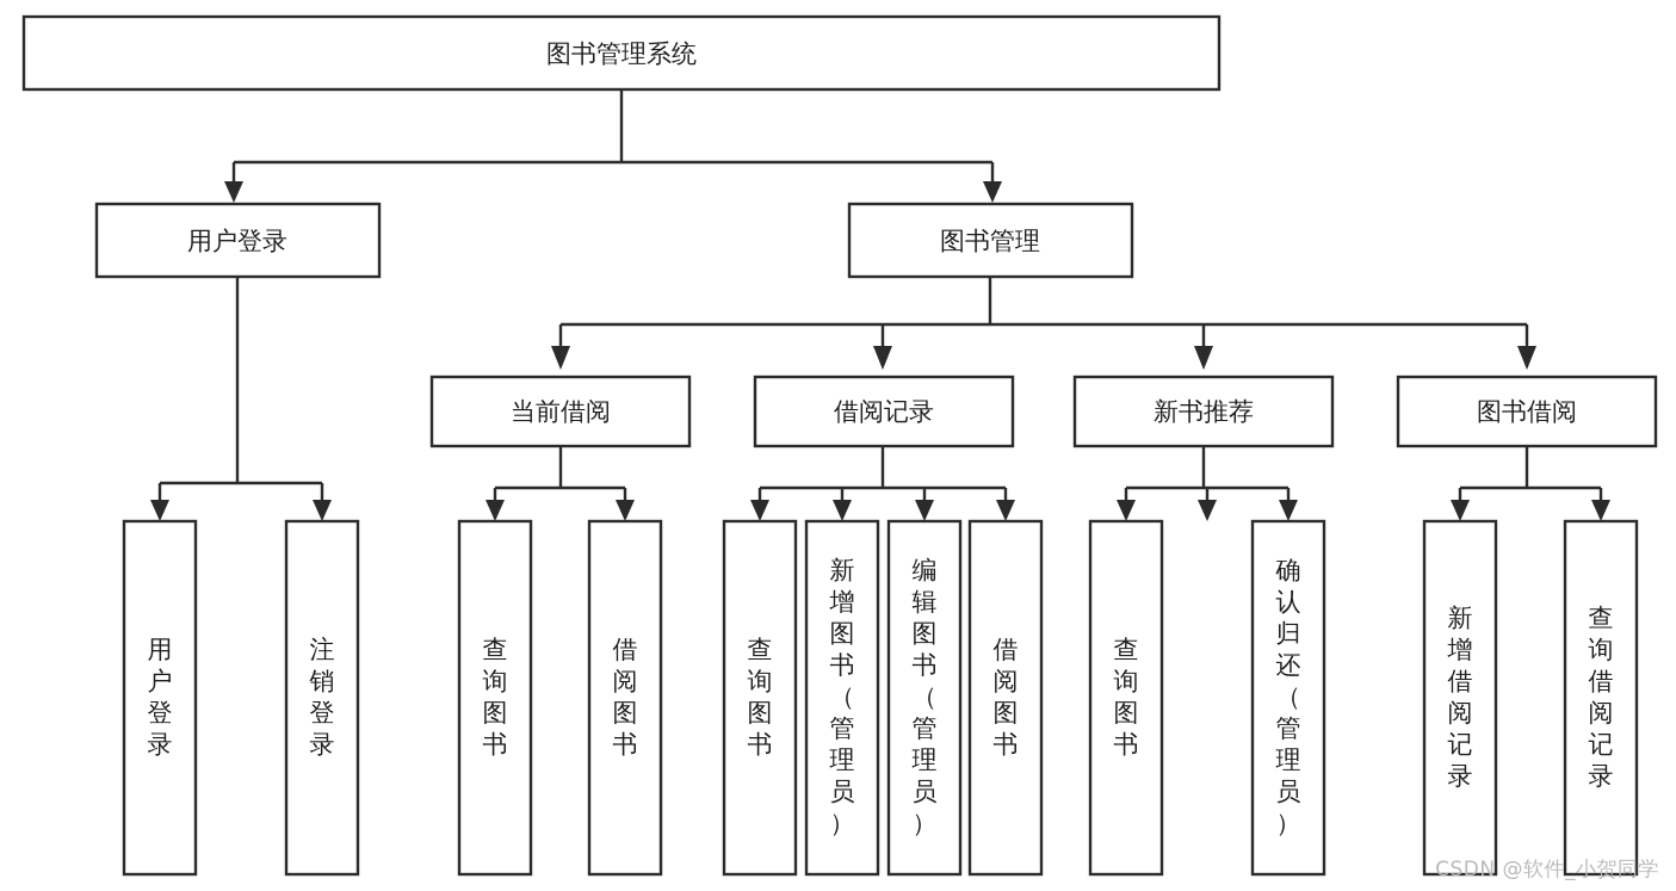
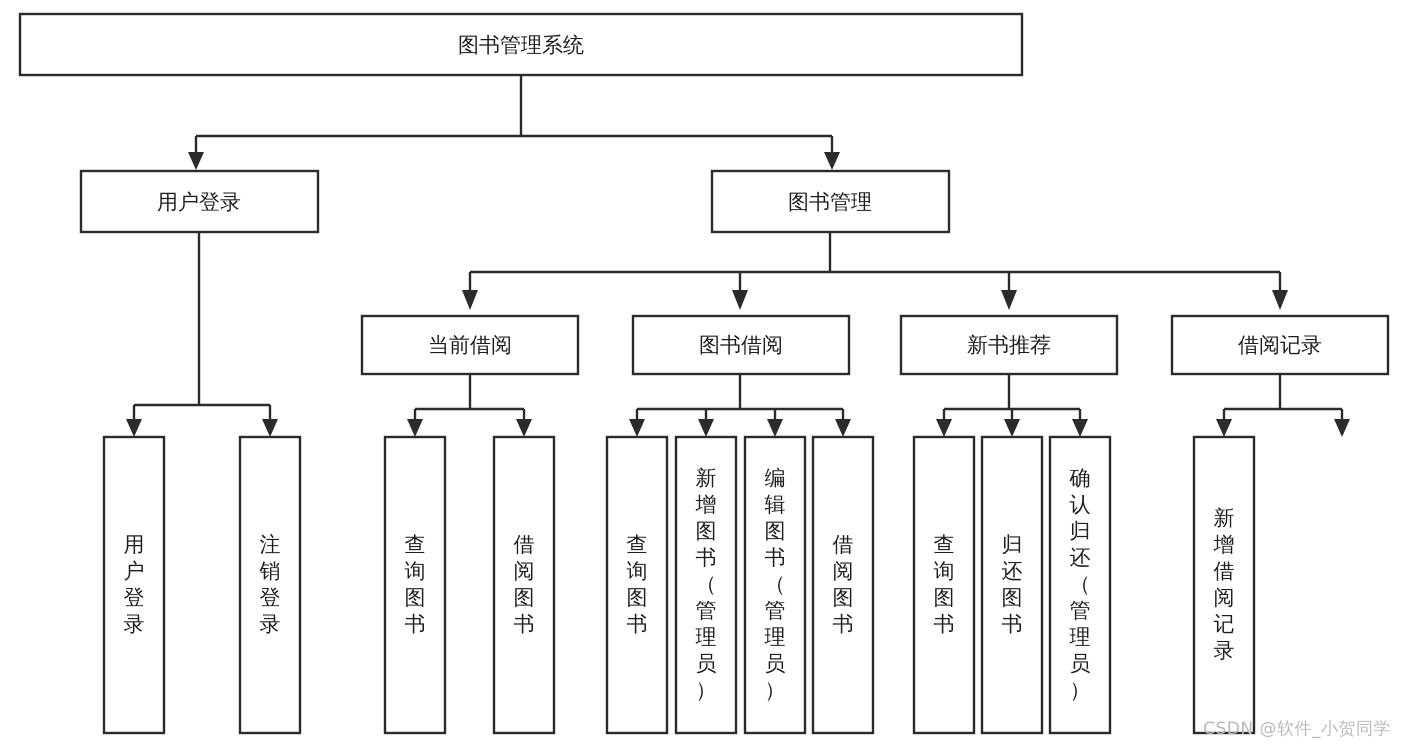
  图书管理系统
  用户登录
  图书管理
  当前借阅
- 借阅记录
+ 图书借阅
  新书推荐
- 图书借阅
+ 借阅记录
  用户登录
  注销登录
  查询图书
  借阅图书
  查询图书
  新增图书（管理员）
  编辑图书（管理员）
  借阅图书
  查询图书
+ 归还图书
  确认归还（管理员）
  新增借阅记录
- 查询借阅记录
  CSDN @软件_小贺同学
